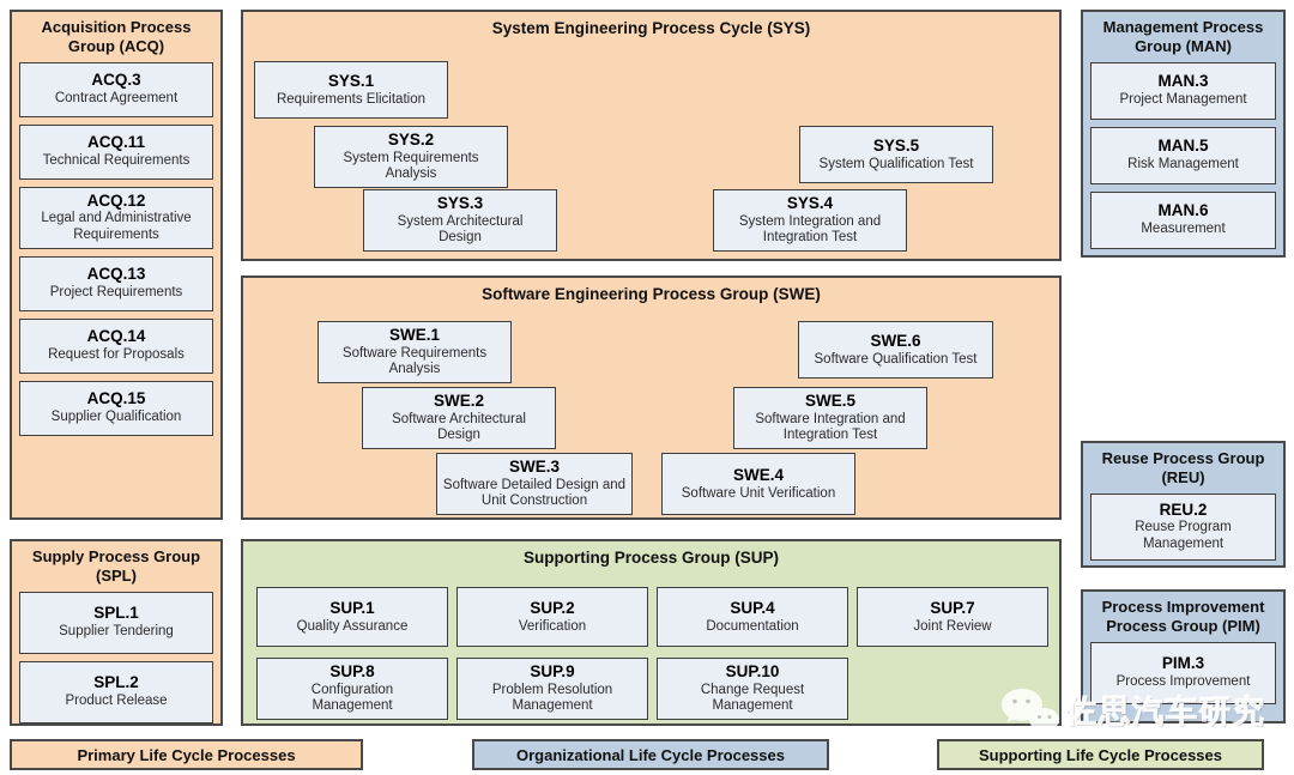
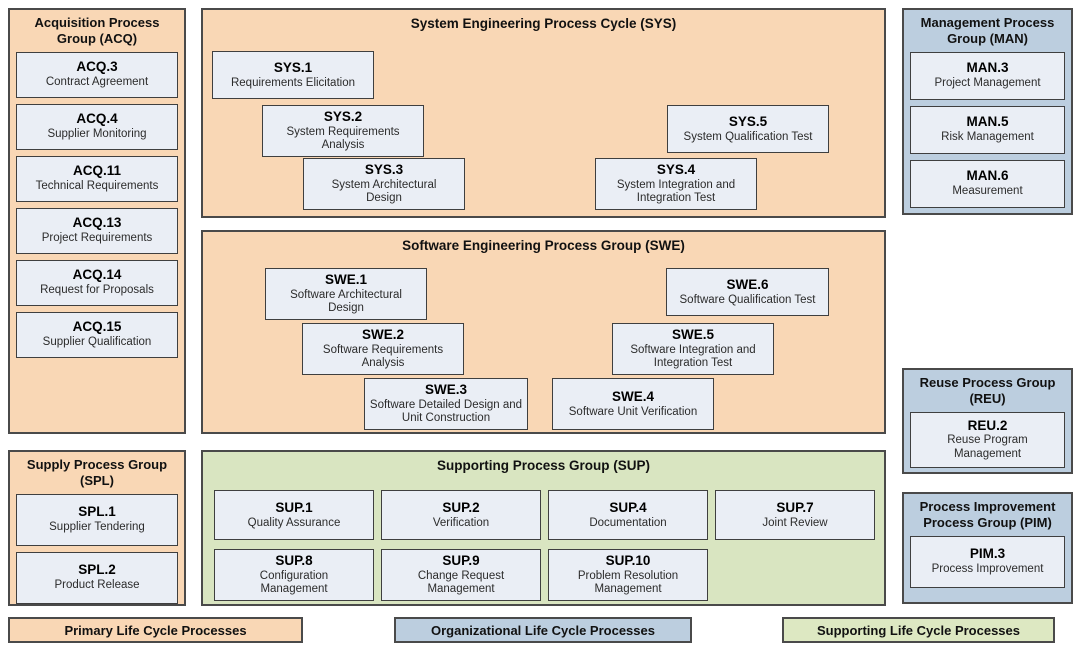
  Acquisition Process Group (ACQ)
  ACQ.3
  Contract Agreement
+ ACQ.4
+ Supplier Monitoring
  ACQ.11
  Technical Requirements
- ACQ.12
- Legal and Administrative Requirements
  ACQ.13
  Project Requirements
  ACQ.14
  Request for Proposals
  ACQ.15
  Supplier Qualification
  Supply Process Group (SPL)
  SPL.1
  Supplier Tendering
  SPL.2
  Product Release
  System Engineering Process Cycle (SYS)
  SYS.1
  Requirements Elicitation
  SYS.2
  System Requirements Analysis
  SYS.3
  System Architectural Design
  SYS.4
  System Integration and Integration Test
  SYS.5
  System Qualification Test
  Software Engineering Process Group (SWE)
  SWE.1
- Software Requirements Analysis
+ Software Architectural Design
  SWE.2
- Software Architectural Design
+ Software Requirements Analysis
  SWE.3
  Software Detailed Design and Unit Construction
  SWE.4
  Software Unit Verification
  SWE.5
  Software Integration and Integration Test
  SWE.6
  Software Qualification Test
  Supporting Process Group (SUP)
  SUP.1
  Quality Assurance
  SUP.2
  Verification
  SUP.4
  Documentation
  SUP.7
  Joint Review
  SUP.8
  Configuration Management
  SUP.9
- Problem Resolution Management
+ Change Request Management
  SUP.10
- Change Request Management
+ Problem Resolution Management
  Management Process Group (MAN)
  MAN.3
  Project Management
  MAN.5
  Risk Management
  MAN.6
  Measurement
  Reuse Process Group (REU)
  REU.2
  Reuse Program Management
  Process Improvement Process Group (PIM)
  PIM.3
  Process Improvement
  Primary Life Cycle Processes
  Organizational Life Cycle Processes
  Supporting Life Cycle Processes
- 佐思汽车研究
